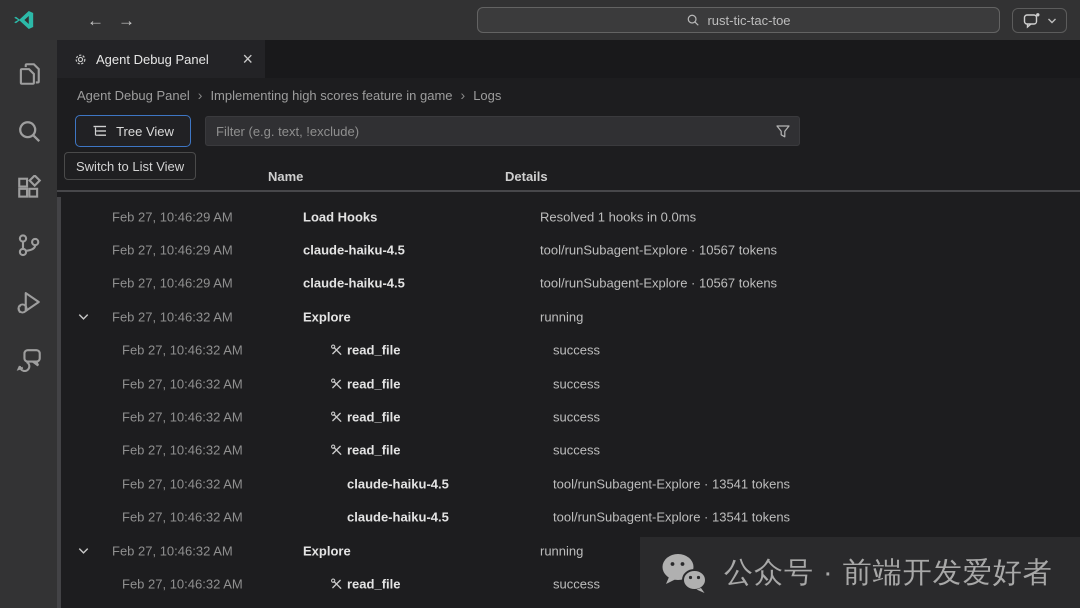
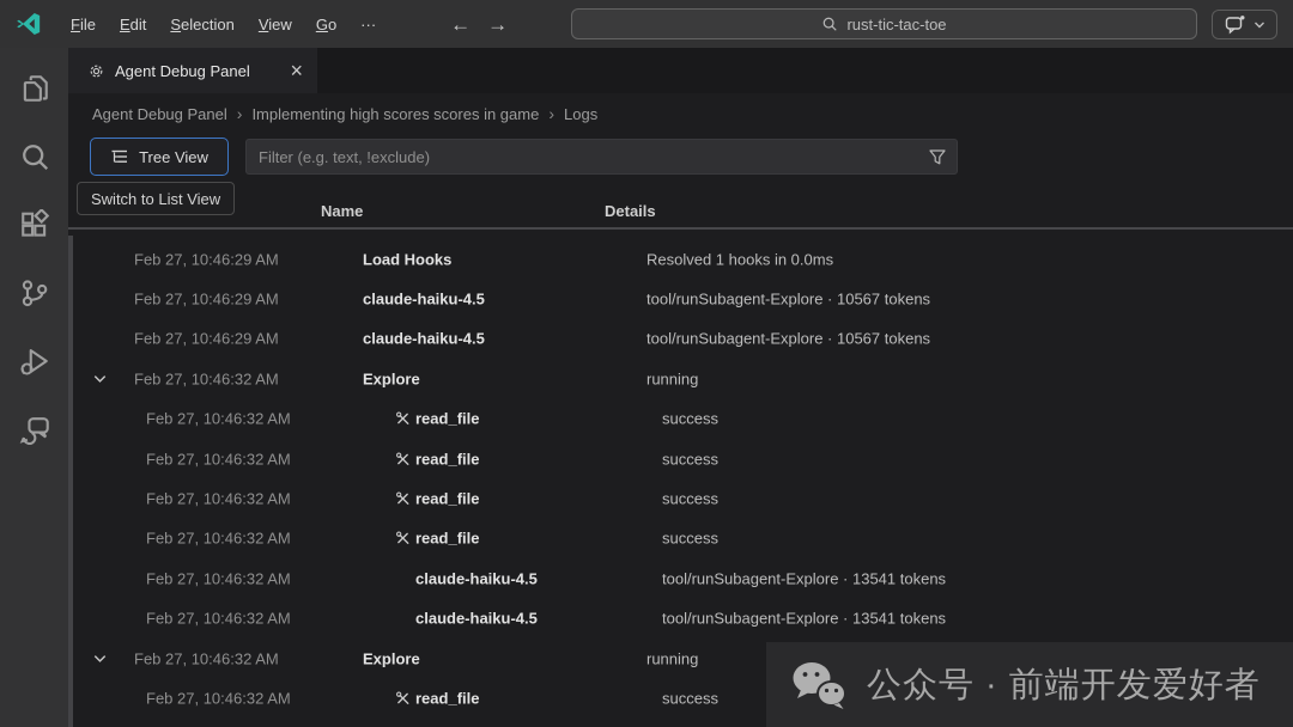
+ File
+ Edit
+ Selection
+ View
+ Go
+ ···
  ←
  →
  rust-tic-tac-toe
  Agent Debug Panel
  ×
  Agent Debug Panel
  ›
- Implementing high scores feature in game
+ Implementing high scores scores in game
  ›
  Logs
  Tree View
  Filter (e.g. text, !exclude)
  Switch to List View
  Name
  Details
  Feb 27, 10:46:29 AM
  Load Hooks
  Resolved 1 hooks in 0.0ms
  Feb 27, 10:46:29 AM
  claude-haiku-4.5
  tool/runSubagent-Explore · 10567 tokens
  Feb 27, 10:46:29 AM
  claude-haiku-4.5
  tool/runSubagent-Explore · 10567 tokens
  Feb 27, 10:46:32 AM
  Explore
  running
  Feb 27, 10:46:32 AM
  read_file
  success
  Feb 27, 10:46:32 AM
  read_file
  success
  Feb 27, 10:46:32 AM
  read_file
  success
  Feb 27, 10:46:32 AM
  read_file
  success
  Feb 27, 10:46:32 AM
  claude-haiku-4.5
  tool/runSubagent-Explore · 13541 tokens
  Feb 27, 10:46:32 AM
  claude-haiku-4.5
  tool/runSubagent-Explore · 13541 tokens
  Feb 27, 10:46:32 AM
  Explore
  running
  Feb 27, 10:46:32 AM
  read_file
  success
  公众号 · 前端开发爱好者
